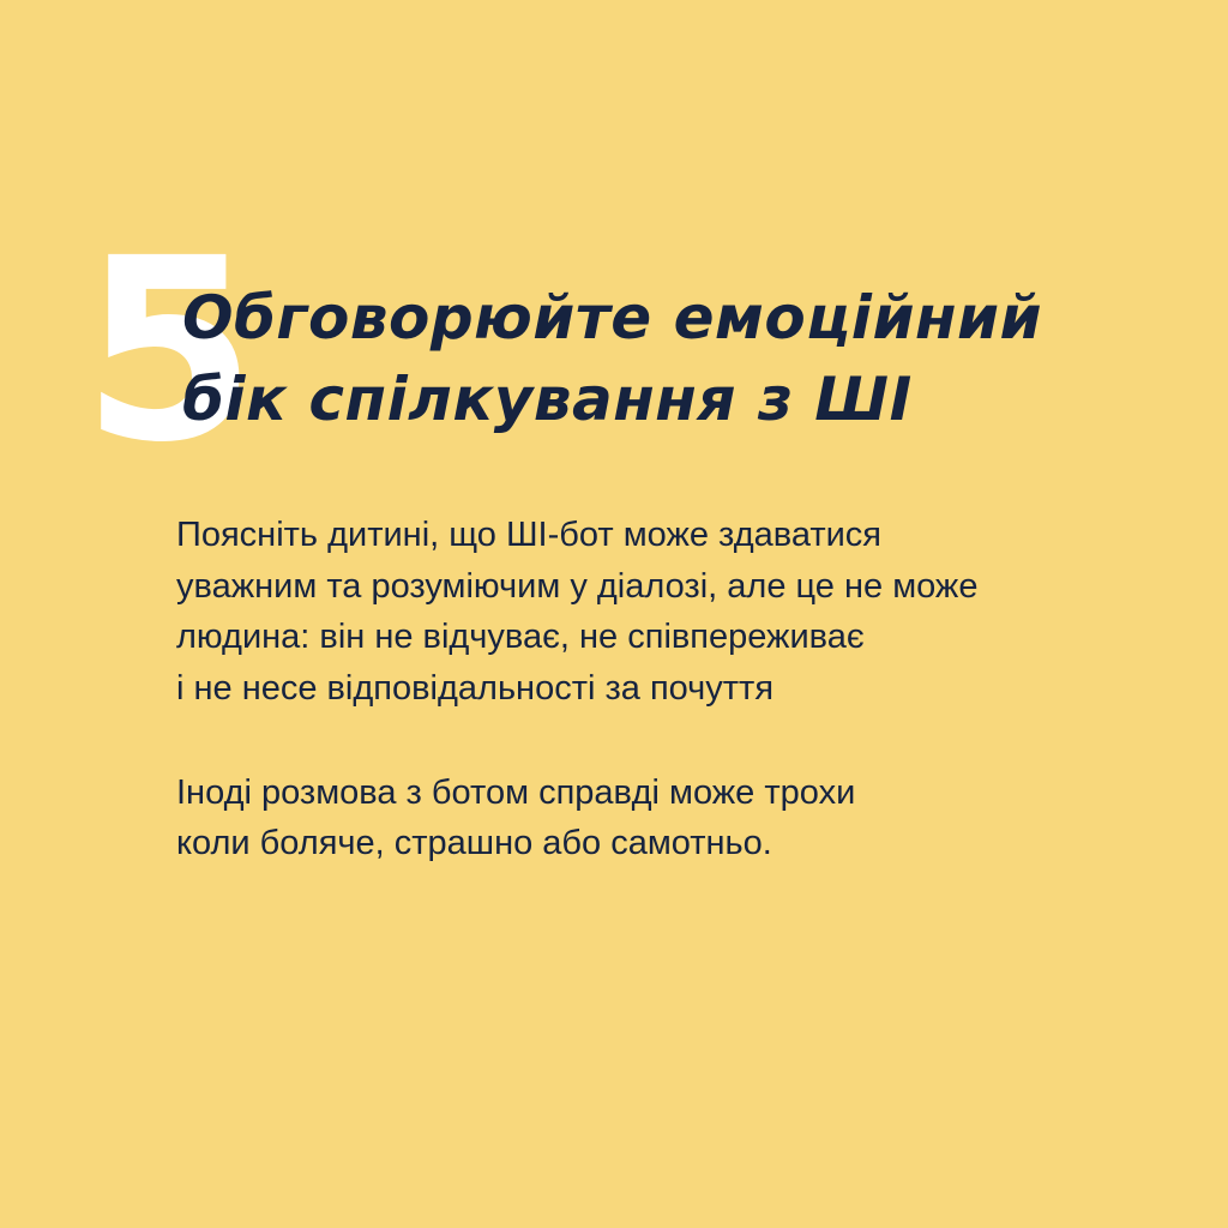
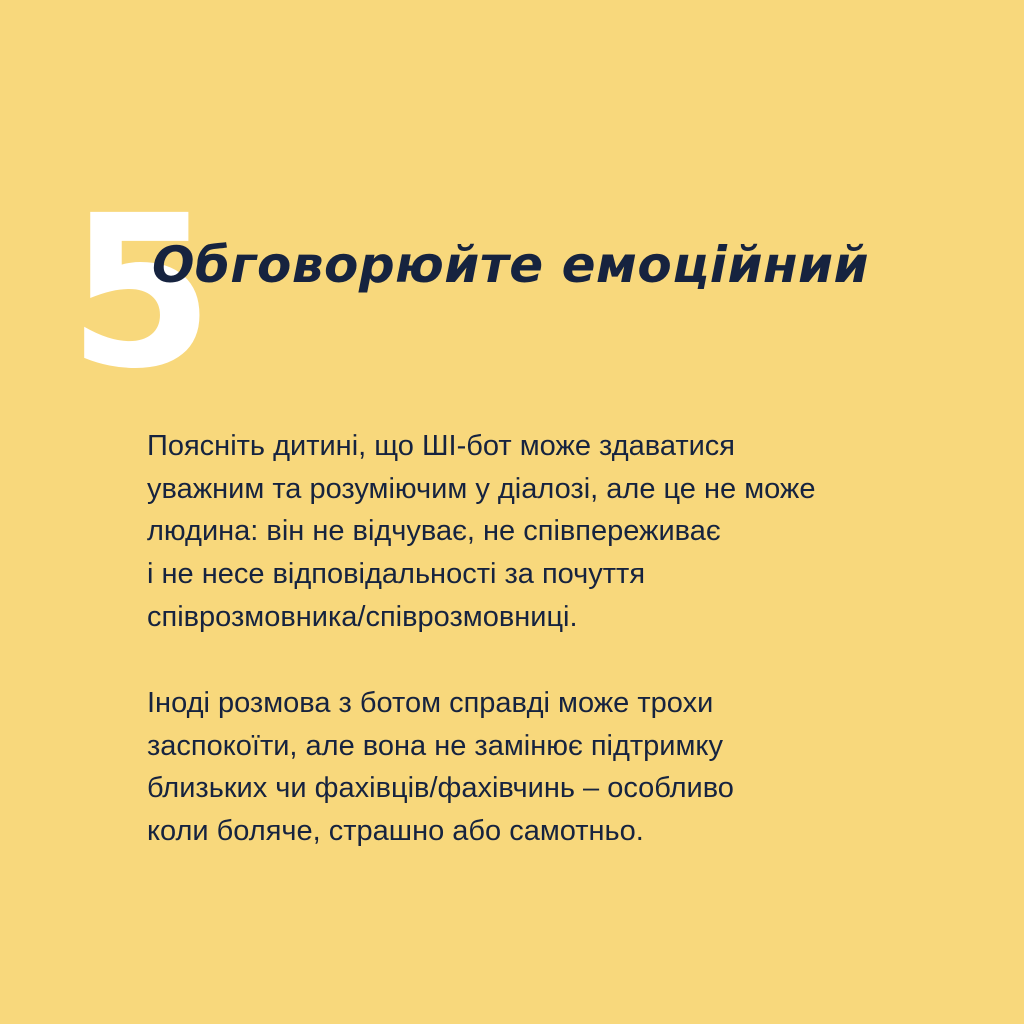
  5
  Обговорюйте емоційний
- бік спілкування з ШІ
  Поясніть дитині, що ШІ-бот може здаватися
  уважним та розуміючим у діалозі, але це не може
  людина: він не відчуває, не співпереживає
  і не несе відповідальності за почуття
+ співрозмовника/співрозмовниці.
  Іноді розмова з ботом справді може трохи
+ заспокоїти, але вона не замінює підтримку
+ близьких чи фахівців/фахівчинь – особливо
  коли боляче, страшно або самотньо.
